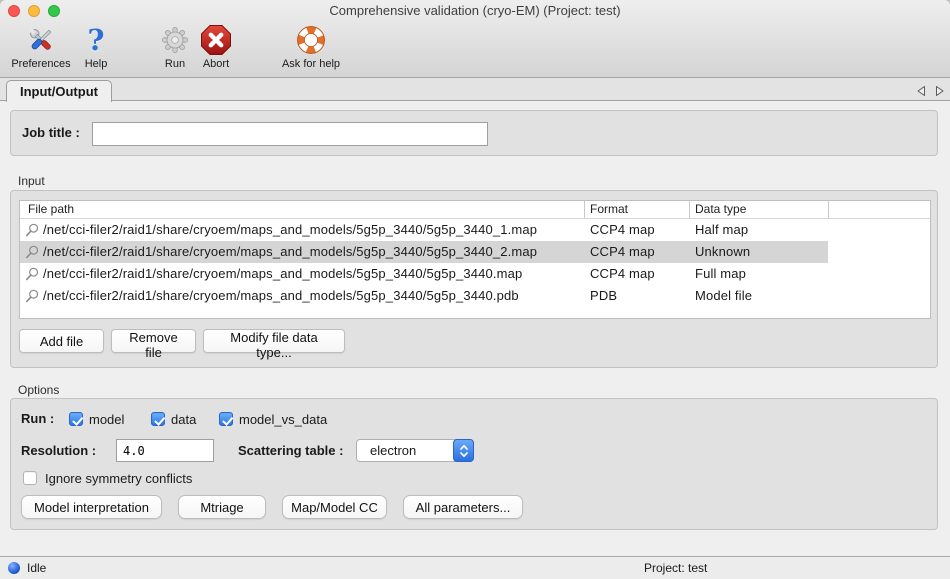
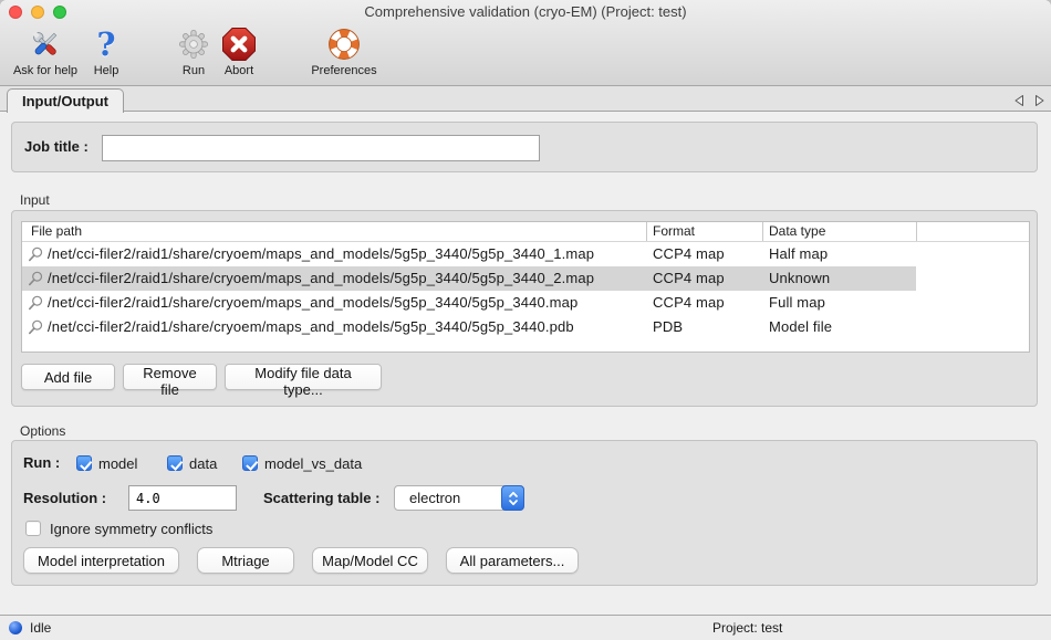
  Comprehensive validation (cryo-EM) (Project: test)
- Preferences
+ Ask for help
  ?
  Help
  Run
  Abort
- Ask for help
+ Preferences
  Input/Output
  Job title :
  Input
  File path
  Format
  Data type
  /net/cci-filer2/raid1/share/cryoem/maps_and_models/5g5p_3440/5g5p_3440_1.map
  CCP4 map
  Half map
  /net/cci-filer2/raid1/share/cryoem/maps_and_models/5g5p_3440/5g5p_3440_2.map
  CCP4 map
  Unknown
  /net/cci-filer2/raid1/share/cryoem/maps_and_models/5g5p_3440/5g5p_3440.map
  CCP4 map
  Full map
  /net/cci-filer2/raid1/share/cryoem/maps_and_models/5g5p_3440/5g5p_3440.pdb
  PDB
  Model file
  Add file
  Remove file
  Modify file data type...
  Options
  Run :
  model
  data
  model_vs_data
  Resolution :
  4.0
  Scattering table :
  electron
  Ignore symmetry conflicts
  Model interpretation
  Mtriage
  Map/Model CC
  All parameters...
  Idle
  Project: test
